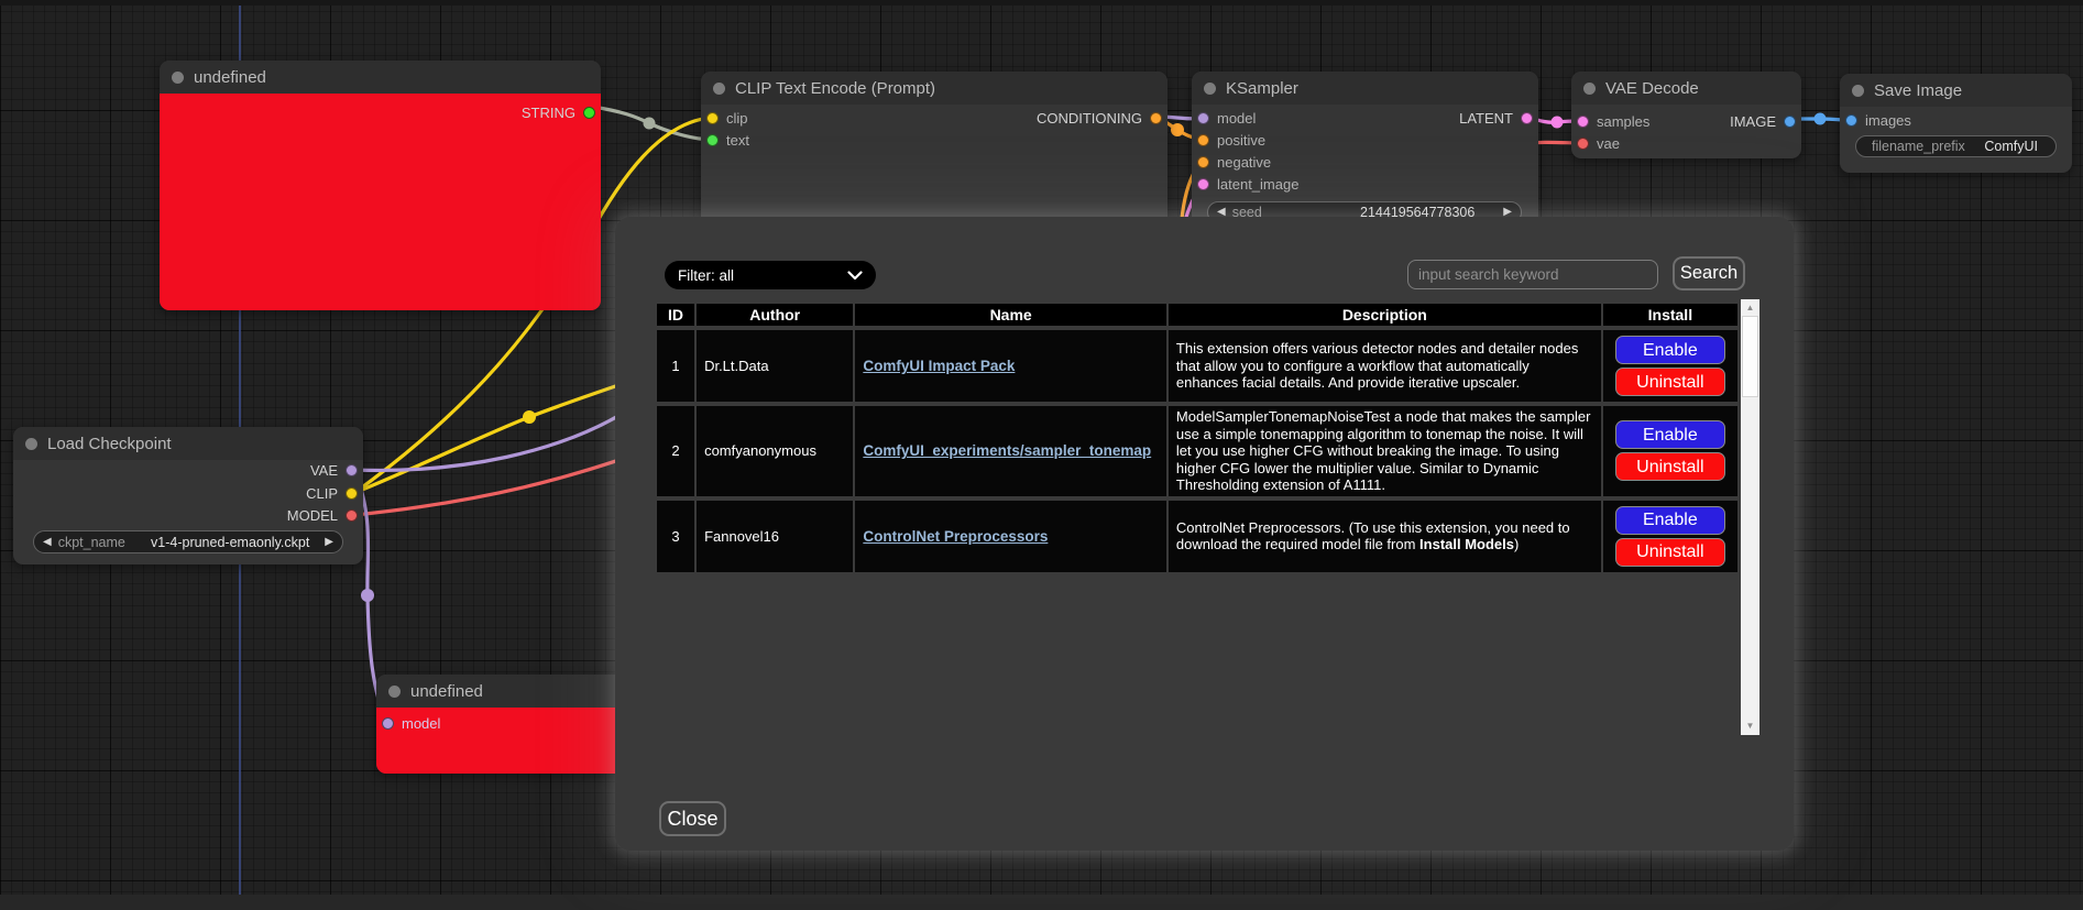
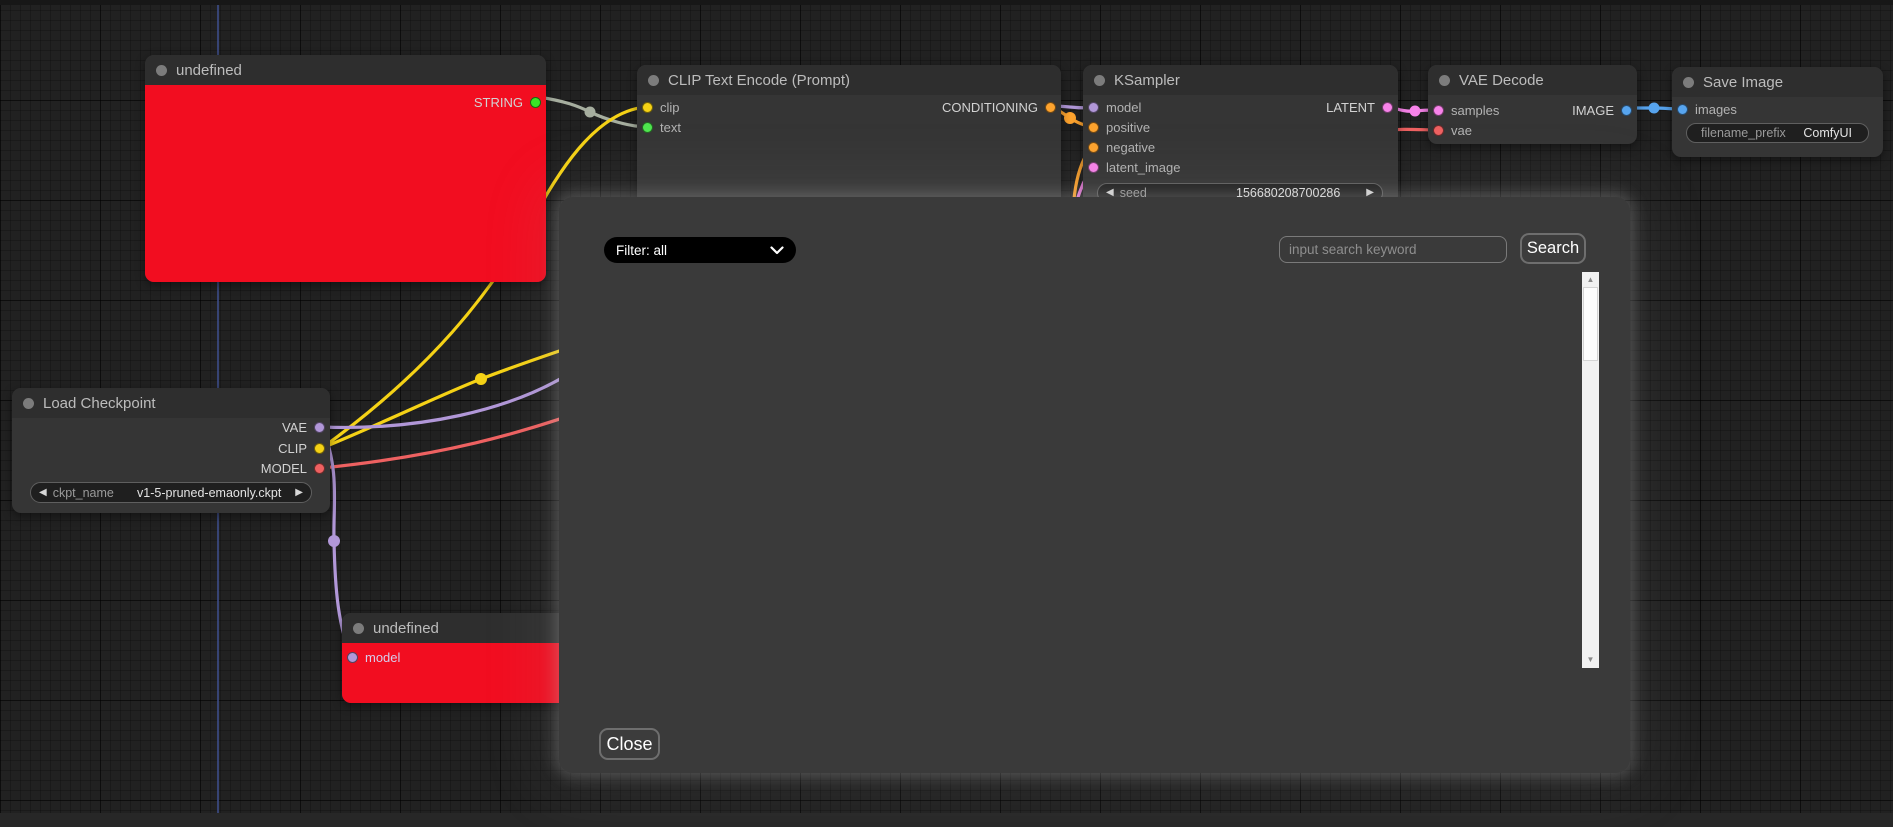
  undefined
  STRING
  CLIP Text Encode (Prompt)
  clip
  text
  CONDITIONING
  KSampler
  model
  positive
  negative
  latent_image
  LATENT
  ◀
  seed
- 214419564778306
+ 156680208700286
  ▶
  VAE Decode
  samples
  vae
  IMAGE
  Save Image
  images
  filename_prefix
  ComfyUI
  Load Checkpoint
  VAE
  CLIP
  MODEL
  ◀
  ckpt_name
- v1-4-pruned-emaonly.ckpt
+ v1-5-pruned-emaonly.ckpt
  ▶
  undefined
  model
  Filter: all
  input search keyword
  Search
- ID	Author	Name	Description	Install
- 1	Dr.Lt.Data	ComfyUI Impact Pack	This extension offers various detector nodes and detailer nodes that allow you to configure a workflow that automatically enhances facial details. And provide iterative upscaler.	Enable Uninstall
- 2	comfyanonymous	ComfyUI_experiments/sampler_tonemap	ModelSamplerTonemapNoiseTest a node that makes the sampler use a simple tonemapping algorithm to tonemap the noise. It will let you use higher CFG without breaking the image. To using higher CFG lower the multiplier value. Similar to Dynamic Thresholding extension of A1111.	Enable Uninstall
- 3	Fannovel16	ControlNet Preprocessors	ControlNet Preprocessors. (To use this extension, you need to download the required model file from Install Models)	Enable Uninstall
  ▲
  ▼
  Close
